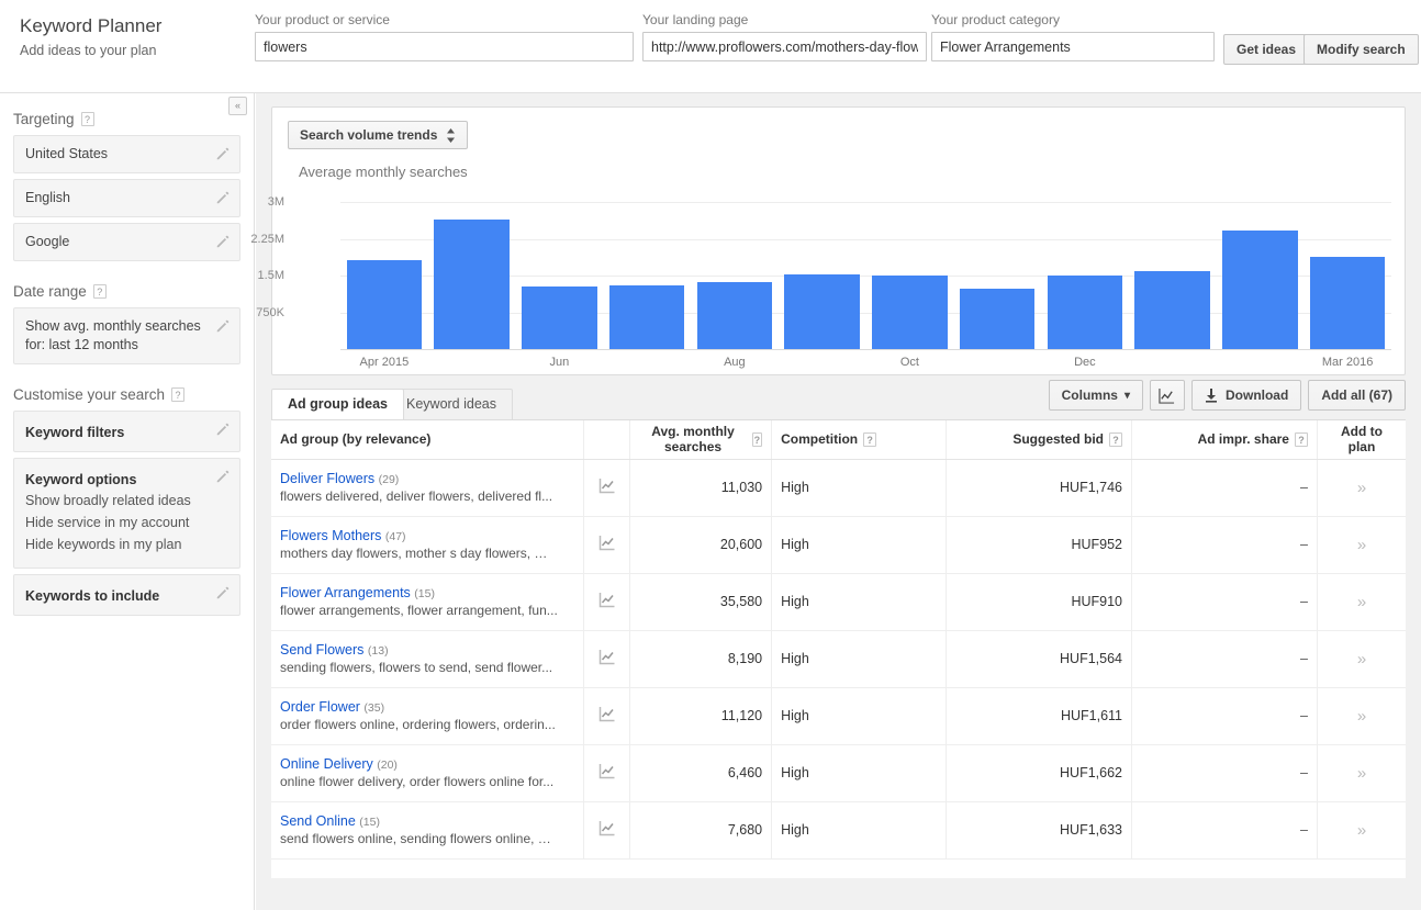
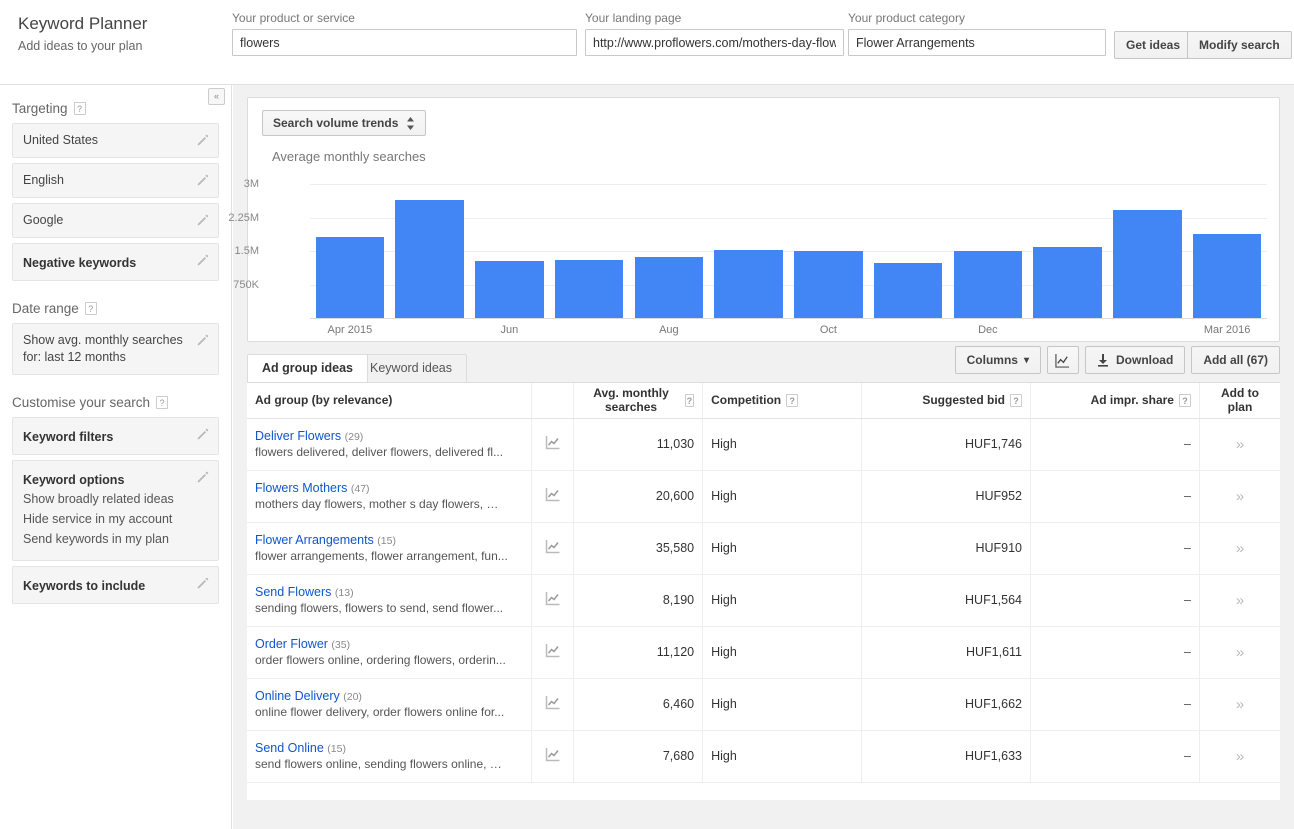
  Keyword Planner
  Add ideas to your plan
  Your product or service
  flowers
  Your landing page
  http://www.proflowers.com/mothers-day-flow
  Your product category
  Flower Arrangements
  Get ideas
  Modify search
  «
  Targeting
  ?
  United States
  English
  Google
+ Negative keywords
  Date range
  ?
  Show avg. monthly searches for: last 12 months
  Customise your search
  ?
  Keyword filters
  Keyword options
  Show broadly related ideas
  Hide service in my account
- Hide keywords in my plan
+ Send keywords in my plan
  Keywords to include
  Search volume trends
  Average monthly searches
  3M
  2.25M
  1.5M
  750K
  Apr 2015
  Jun
  Aug
  Oct
  Dec
  Mar 2016
  Ad group ideas
  Keyword ideas
  Columns
  ▾
  Download
  Add all (67)
  Ad group (by relevance)		Avg. monthly searches ?	Competition ?	Suggested bid ?	Ad impr. share ?	Add to plan
  Deliver Flowers (29)flowers delivered, deliver flowers, delivered fl...		11,030	High	HUF1,746	–	»
  Flowers Mothers (47)mothers day flowers, mother s day flowers, …		20,600	High	HUF952	–	»
  Flower Arrangements (15)flower arrangements, flower arrangement, fun...		35,580	High	HUF910	–	»
  Send Flowers (13)sending flowers, flowers to send, send flower...		8,190	High	HUF1,564	–	»
  Order Flower (35)order flowers online, ordering flowers, orderin...		11,120	High	HUF1,611	–	»
  Online Delivery (20)online flower delivery, order flowers online for...		6,460	High	HUF1,662	–	»
  Send Online (15)send flowers online, sending flowers online, …		7,680	High	HUF1,633	–	»
